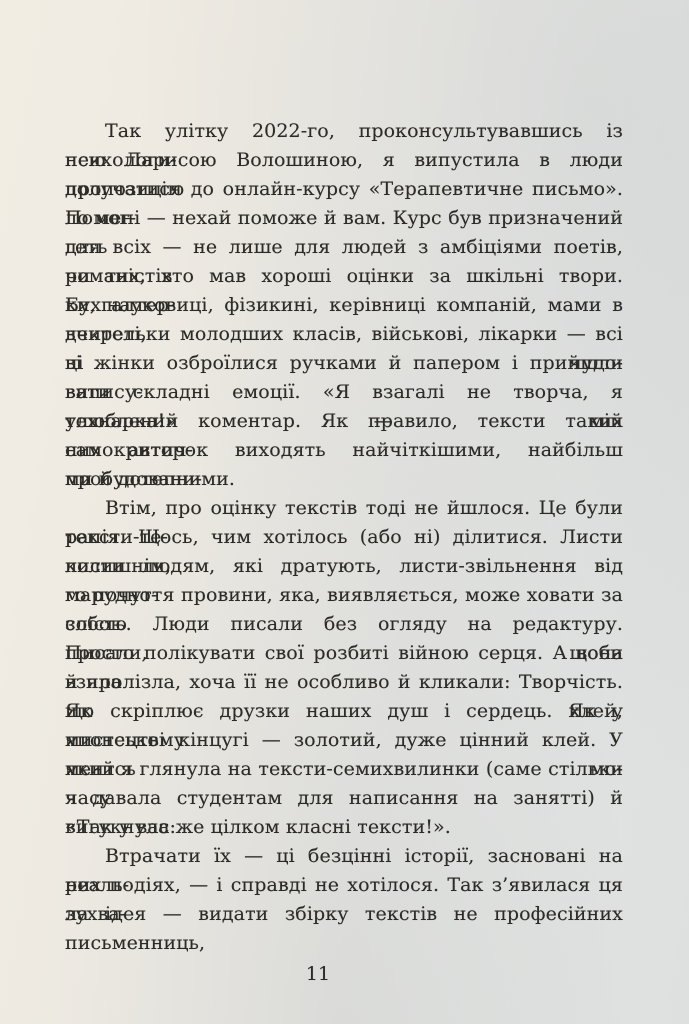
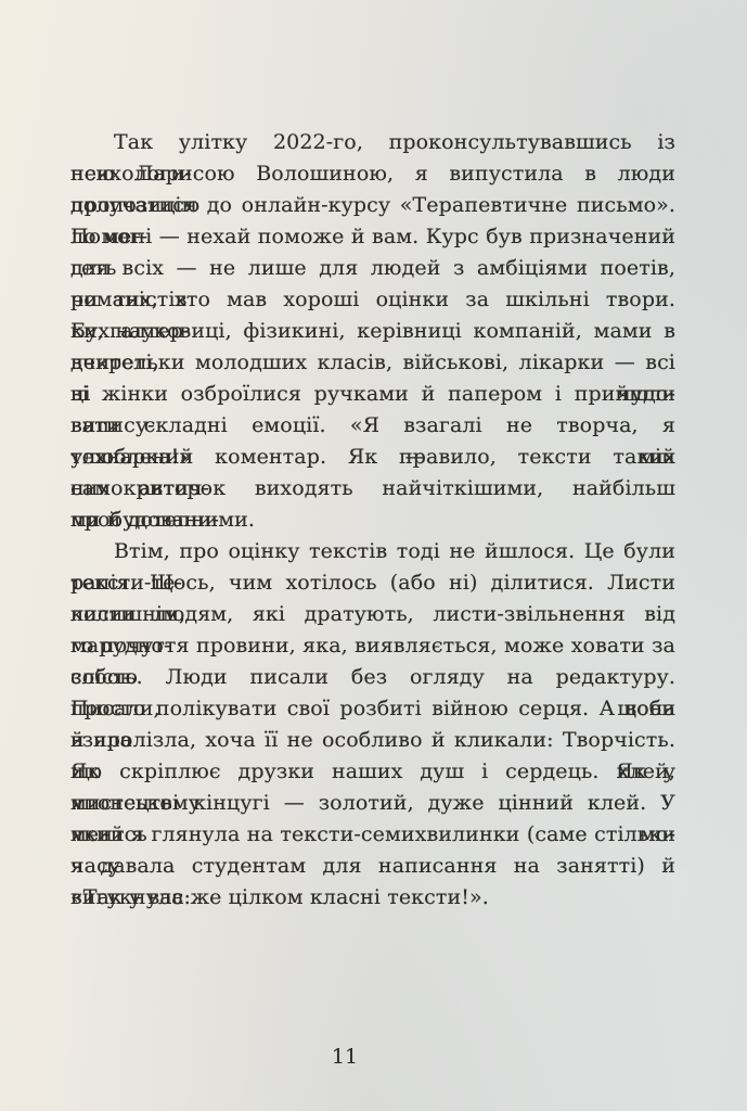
  Так улітку 2022-го, проконсультувавшись із психологи-
  нею Ларисою Волошиною, я випустила в люди пропозицію
  долучатися до онлайн-курсу «Терапевтичне письмо». Помог-
  ло мені — нехай поможе й вам. Курс був призначений геть
  для всіх — не лише для людей з амбіціями поетів, романістів
  чи тих, хто мав хороші оцінки за шкільні твори. Бухгалтер-
  ки, науковиці, фізикині, керівниці компаній, мами в декреті,
  вчительки молодших класів, військові, лікарки — всі ці чудо-
  ві жінки озброїлися ручками й папером і прийшли випису-
  вати складні емоції. «Я взагалі не творча, я технарка!» — мій
  улюблений коментар. Як правило, тексти таких самокритич-
  них авторок виходять найчіткішими, найбільш пробудовани-
  ми й дотепними.
  Втім, про оцінку текстів тоді не йшлося. Це були тексти-те-
  рапія. Щось, чим хотілось (або ні) ділитися. Листи колишнім,
  листи людям, які дратують, листи-звільнення від марудно-
  го почуття провини, яка, виявляється, може ховати за собою
  злість. Люди писали без огляду на редактуру. Писали, щоби
  просто полікувати свої розбиті війною серця. А вона взяла
  й пролізла, хоча її не особливо й кликали: Творчість. Як клей,
  що скріплює друзки наших душ і сердець. Як у японському
  мистецтві кінцугі — золотий, дуже цінний клей. У якийсь мо-
  мент я глянула на тексти-семихвилинки (саме стільки часу
  я давала студентам для написання на занятті) й вигукнула:
  «Так у вас же цілком класні тексти!».
- Втрачати їх — ці безцінні історії, засновані на реаль-
- них подіях, — і справді не хотілося. Так з’явилася ця зухва-
- ла ідея — видати збірку текстів не професійних письменниць,
  11
